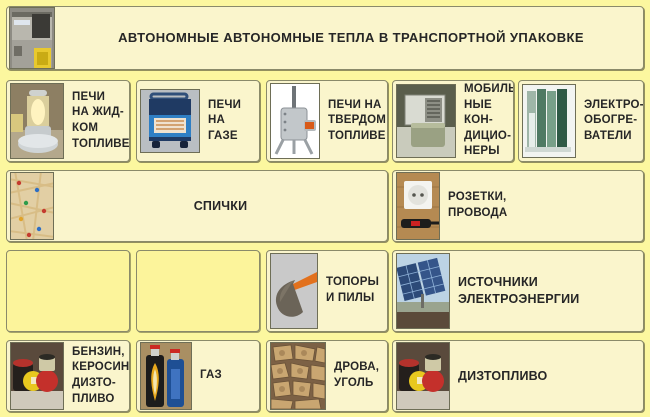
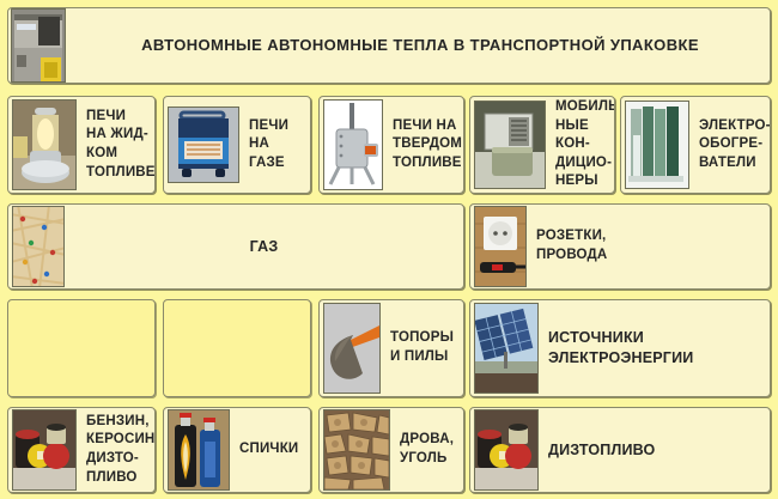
  АВТОНОМНЫЕ АВТОНОМНЫЕ ТЕПЛА В ТРАНСПОРТНОЙ УПАКОВКЕ
  ПЕЧИ
  НА ЖИД-
  КОМ
  ТОПЛИВЕ
  ПЕЧИ
  НА ГАЗЕ
  ПЕЧИ НА
  ТВЕРДОМ
  ТОПЛИВЕ
  МОБИЛЬ
  НЫЕ КОН-
  ДИЦИО-
  НЕРЫ
  ЭЛЕКТРО-
  ОБОГРЕ-
  ВАТЕЛИ
- СПИЧКИ
+ ГАЗ
  РОЗЕТКИ,
  ПРОВОДА
  ТОПОРЫ
  И ПИЛЫ
  ИСТОЧНИКИ
  ЭЛЕКТРОЭНЕРГИИ
  БЕНЗИН,
  КЕРОСИН
  ДИЗТО-
  ПЛИВО
- ГАЗ
+ СПИЧКИ
  ДРОВА,
  УГОЛЬ
  ДИЗТОПЛИВО
